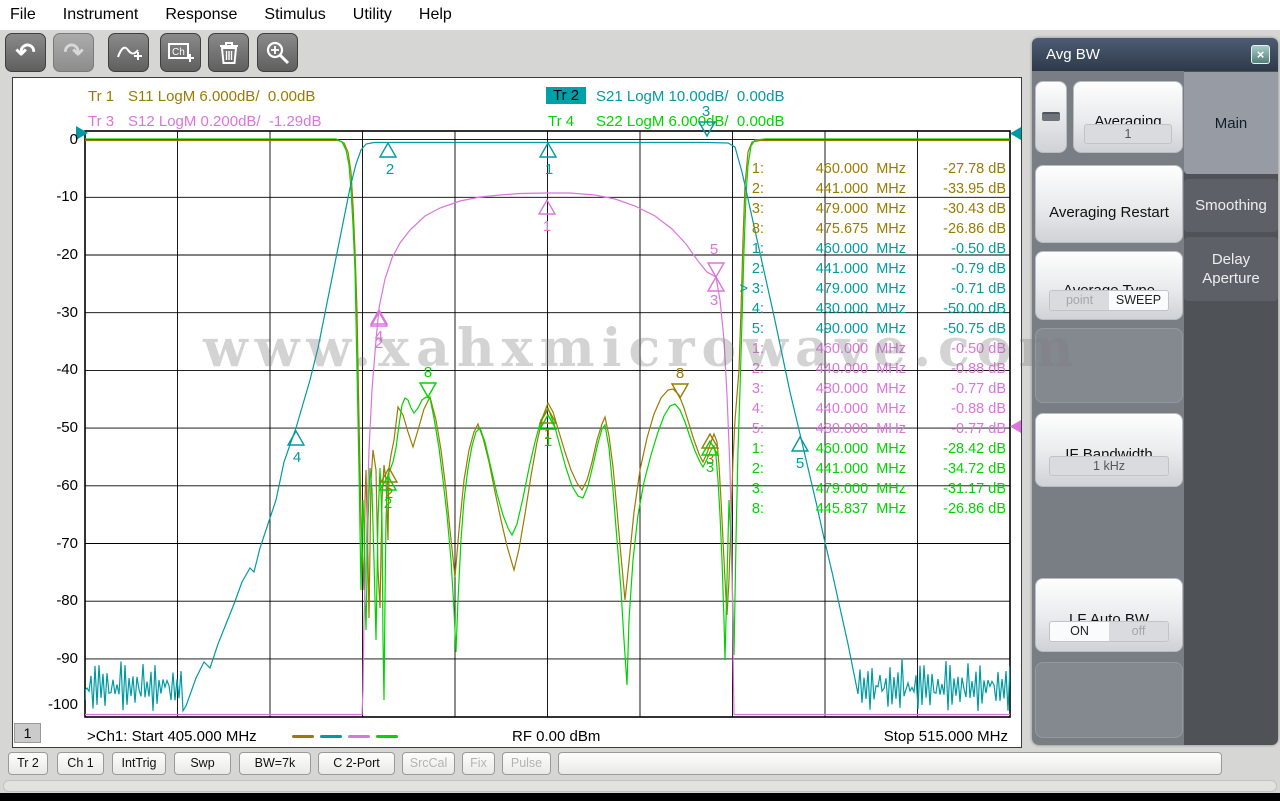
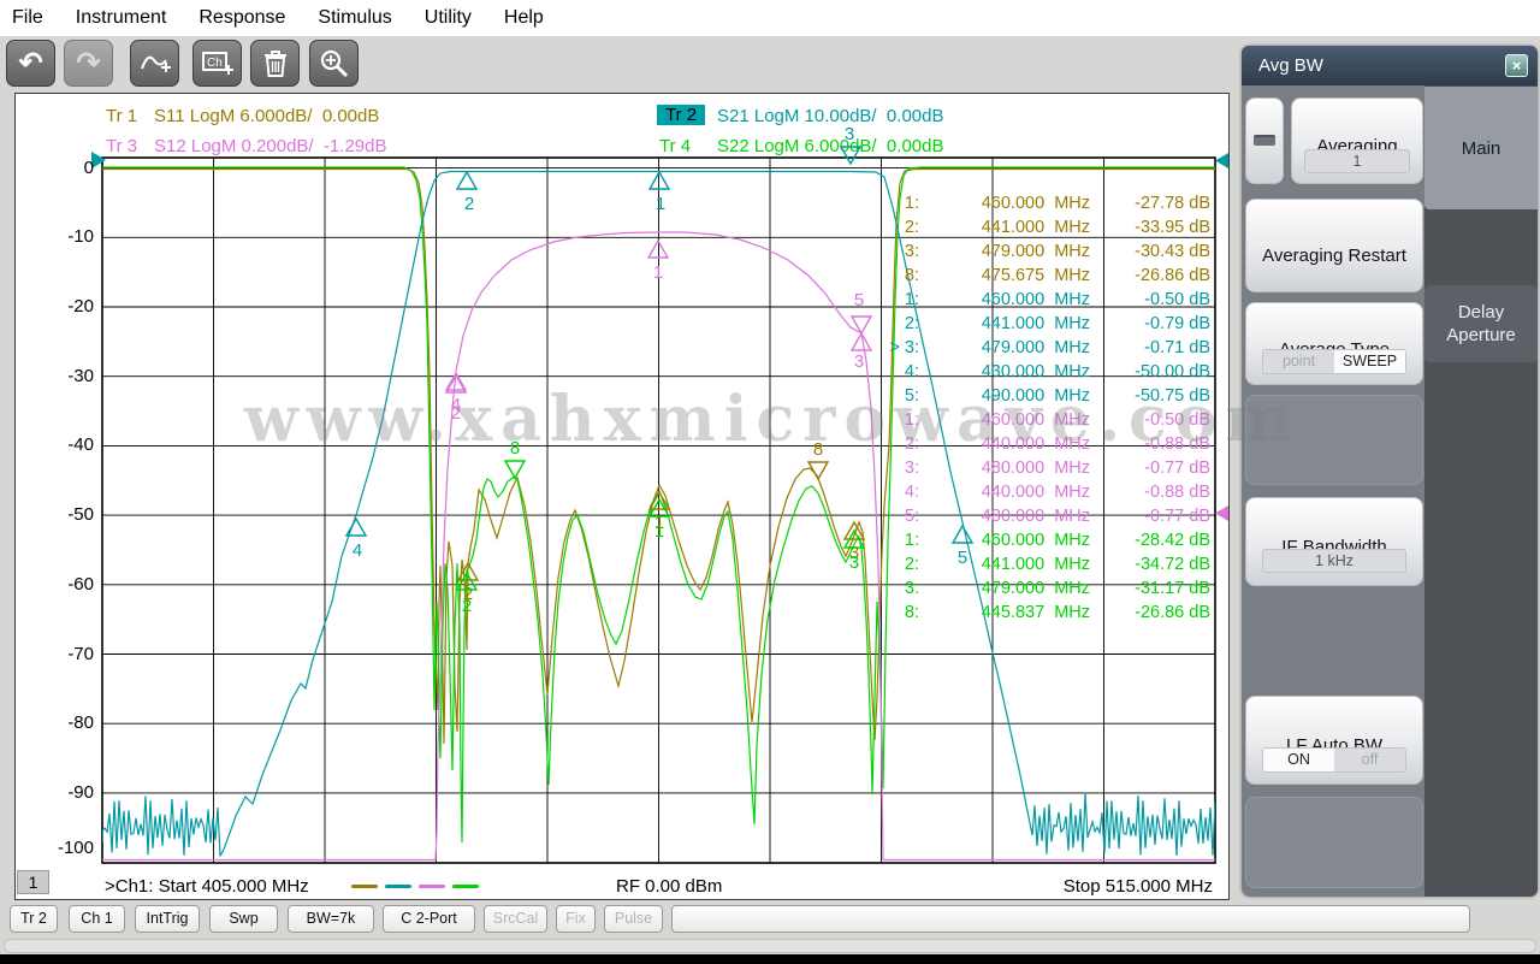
  File
  Instrument
  Response
  Stimulus
  Utility
  Help
  ↶
  ↷
  Ch
  Tr 1
  S11 LogM 6.000dB/ 0.00dB
  Tr 2
  S21 LogM 10.00dB/ 0.00dB
  Tr 3
  S12 LogM 0.200dB/ -1.29dB
  Tr 4
  S22 LogM 6.00B/ 0.00dB
  0
  -10
  -20
  -30
  -40
  -50
  -60
  -70
  -80
  -90
  -100
  2
  1
  3
  4
  5
  2
  1
  8
  3
  2
  1
  8
  3
  1
  4
  2
  3
  5
  1:
  460.000 MHz
  -27.78 dB
  2:
  441.000 MHz
  -33.95 dB
  3:
  479.000 MHz
  -30.43 dB
  8:
  475.675 MHz
  -26.86 dB
  1:
  460.000 MHz
  -0.50 dB
  2:
  441.000 MHz
  -0.79 dB
  > 3:
  479.000 MHz
  -0.71 dB
  4:
  430.000 MHz
  -50.00 dB
  5:
  490.000 MHz
  -50.75 dB
  1:
  460.000 MHz
  -0.50 dB
  2:
  440.000 MHz
  -0.88 dB
  3:
  480.000 MHz
  -0.77 dB
  4:
  440.000 MHz
  -0.88 dB
  5:
  480.000 MHz
  -0.77 dB
  1:
  460.000 MHz
  -28.42 dB
  2:
  441.000 MHz
  -34.72 dB
  3:
  479.000 MHz
  -31.17 dB
  8:
  445.837 MHz
  -26.86 dB
  www.xahxmicrowave.com
  1
  >Ch1: Start 405.000 MHz
  RF 0.00 dBm
  Stop 515.000 MHz
  Main
- Smoothing
  Delay Aperture
  Avg BW
  ×
  Averaging
  1
  Averaging Restart
  Average Type
  point
  SWEEP
  IF Bandwidth
  1 kHz
  LF Auto BW
  ON
  off
  Tr 2
  Ch 1
  IntTrig
  Swp
  BW=7k
  C 2-Port
  SrcCal
  Fix
  Pulse
